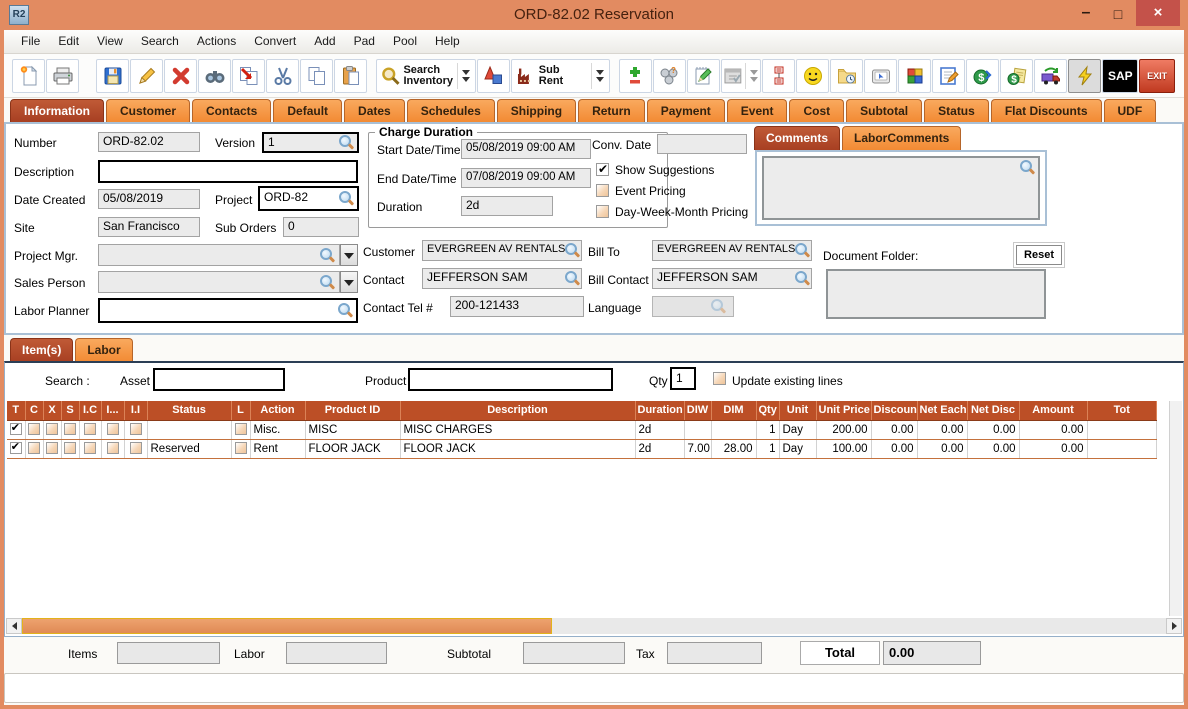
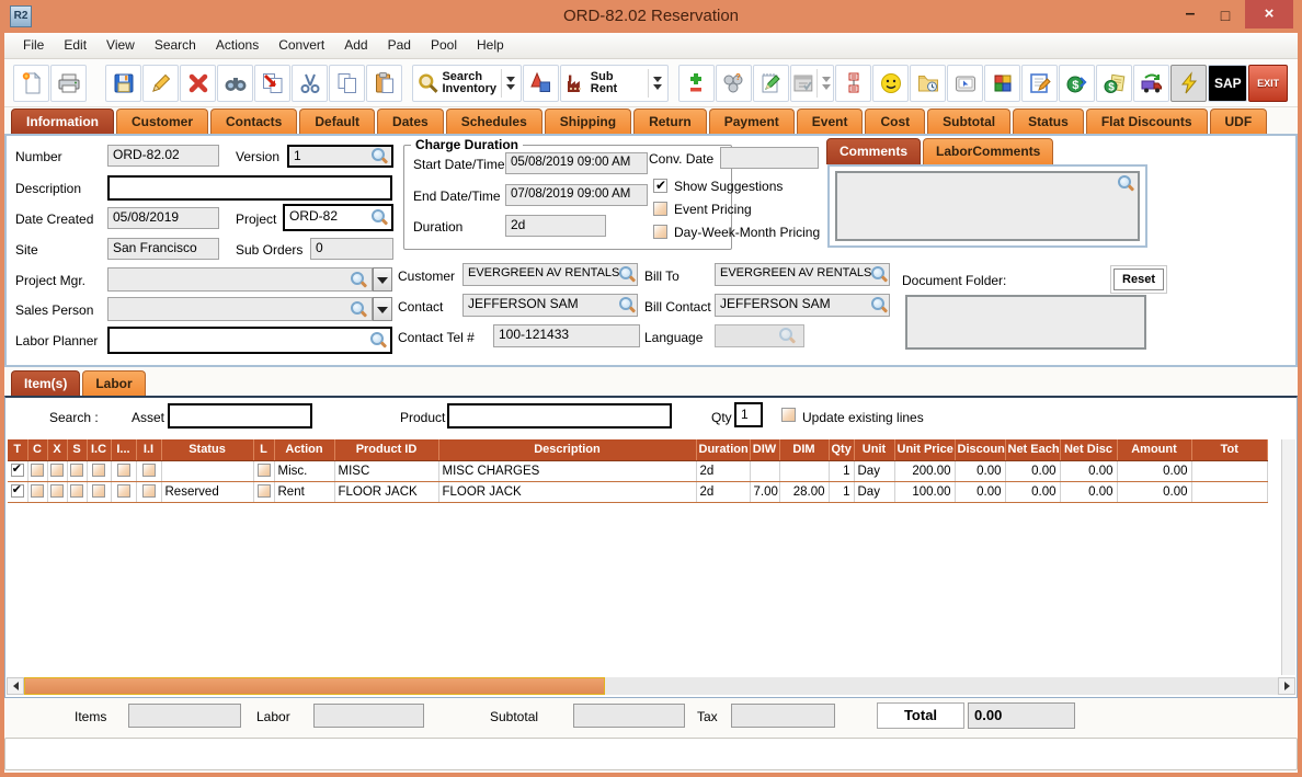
  R2
  ORD-82.02 Reservation
  –
  □
  ×
  File
  Edit
  View
  Search
  Actions
  Convert
  Add
  Pad
  Pool
  Help
  Search
  Inventory
  Sub Rent
  ?
  $
  $
  SAP
  EXIT
  Information
  Customer
  Contacts
  Default
  Dates
  Schedules
  Shipping
  Return
  Payment
  Event
  Cost
  Subtotal
  Status
  Flat Discounts
  UDF
  Number
  ORD-82.02
  Version
  1
  Description
  Date Created
  05/08/2019
  Project
  ORD-82
  Site
  San Francisco
  Sub Orders
  0
  Project Mgr.
  Sales Person
  Labor Planner
  Charge Duration
  Start Date/Time
  05/08/2019 09:00 AM
  End Date/Time
  07/08/2019 09:00 AM
  Duration
  2d
  Conv. Date
  Show Suggestions
  Event Pricing
  Day-Week-Month Pricing
  Customer
  EVERGREEN AV RENTALS
  Bill To
  EVERGREEN AV RENTALS
  Contact
  JEFFERSON SAM
  Bill Contact
  JEFFERSON SAM
  Contact Tel #
- 200-121433
+ 100-121433
  Language
  Comments
  LaborComments
  Document Folder:
  Reset
  Item(s)
  Labor
  Search :
  Asset
  Product
  Qty
  1
  Update existing lines
  T	C	X	S	I.C	I...	I.I	Status	L	Action	Product ID	Description	Duration	DIW	DIM	Qty	Unit	Unit Price	Discoun	Net Each	Net Disc	Amount	Tot
  									Misc.	MISC	MISC CHARGES	2d			1	Day	200.00	0.00	0.00	0.00	0.00
  							Reserved		Rent	FLOOR JACK	FLOOR JACK	2d	7.00	28.00	1	Day	100.00	0.00	0.00	0.00	0.00
  Items
  Labor
  Subtotal
  Tax
  Total
  0.00
